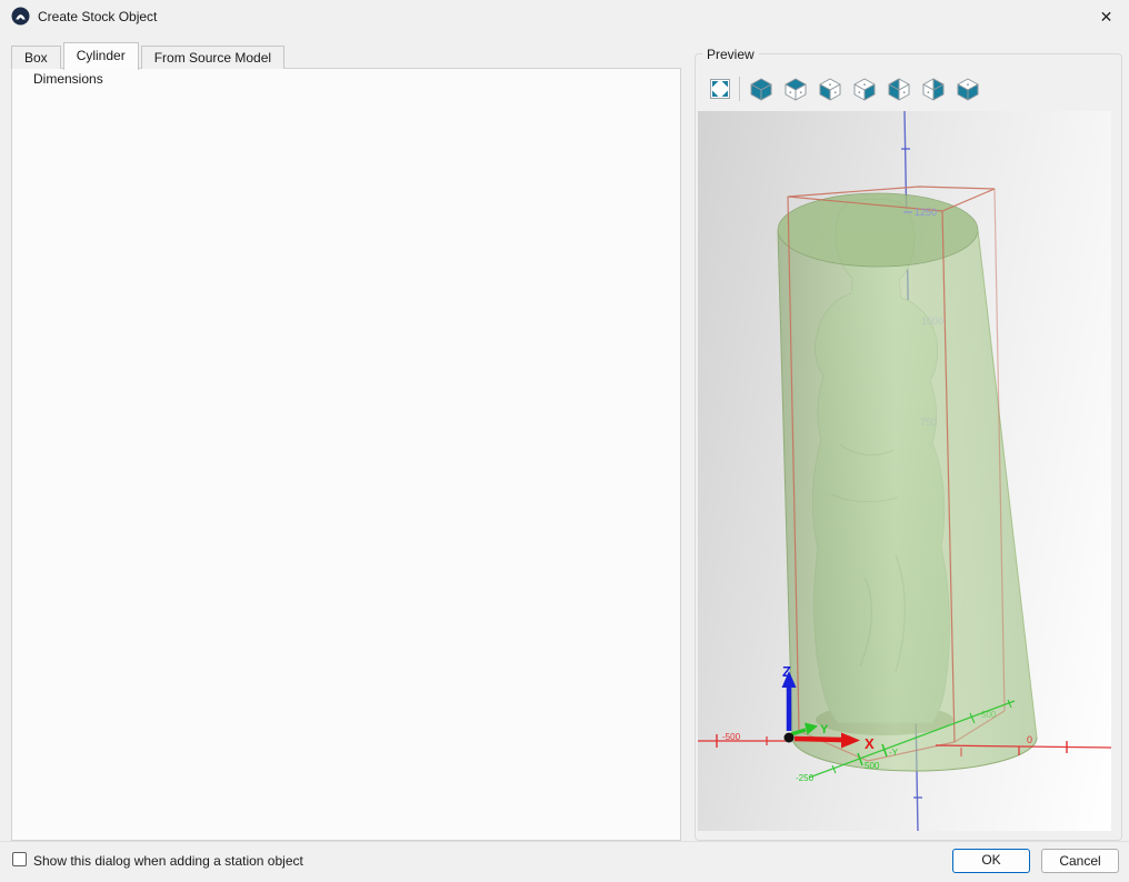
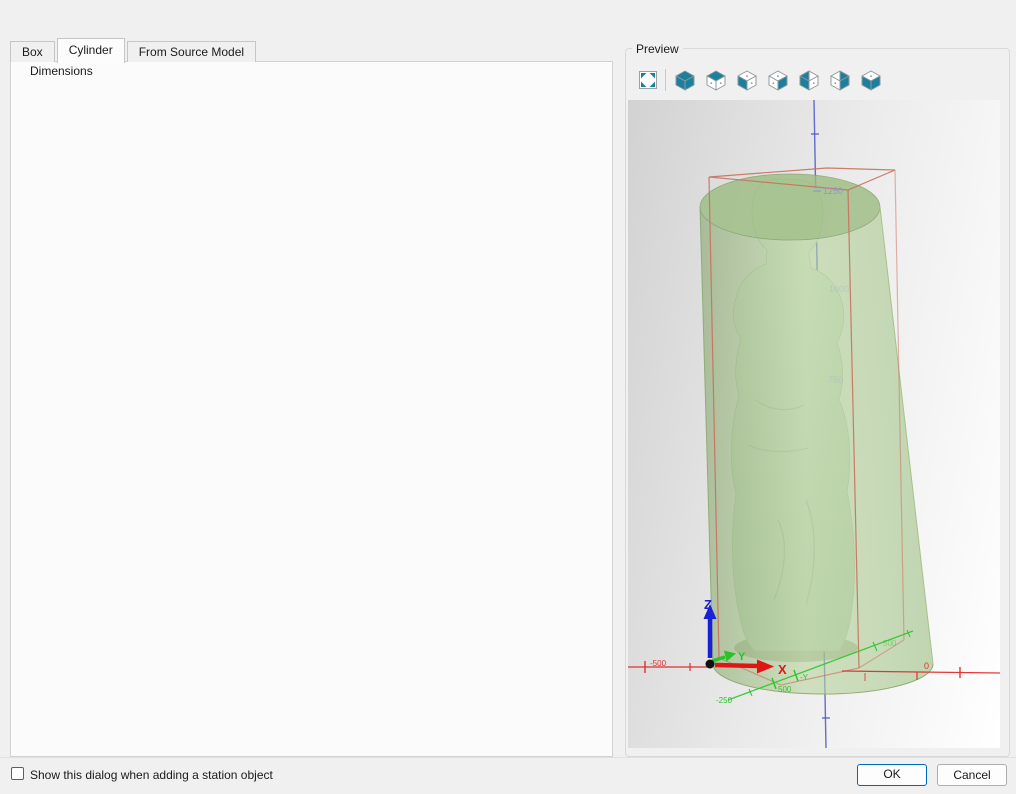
- Create Stock Object
- ✕
  Box
  Cylinder
  From Source Model
  Dimensions
  Preview
  -500
  0
  -Y
  500
  -250
  500
  1250
  1000
  750
  Z
  X
  Y
  Show this dialog when adding a station object
  OK
  Cancel
